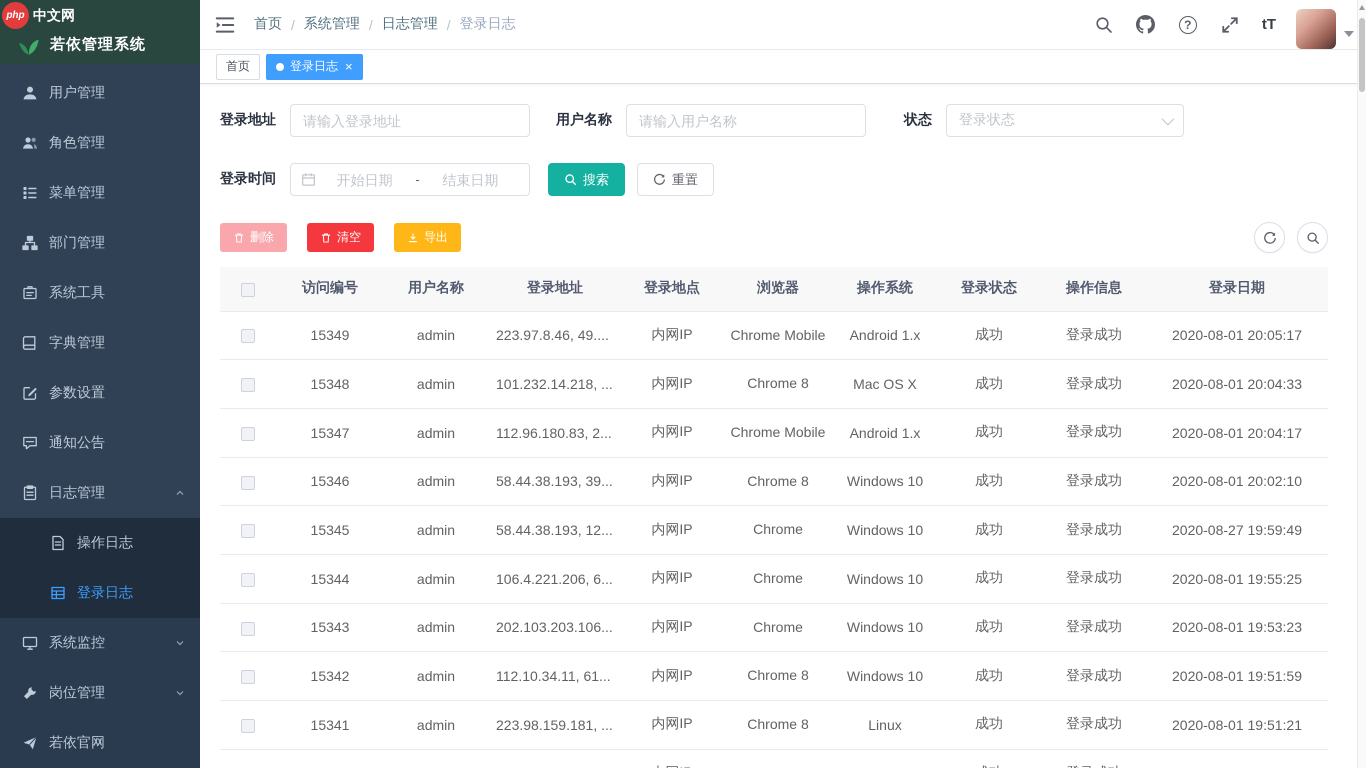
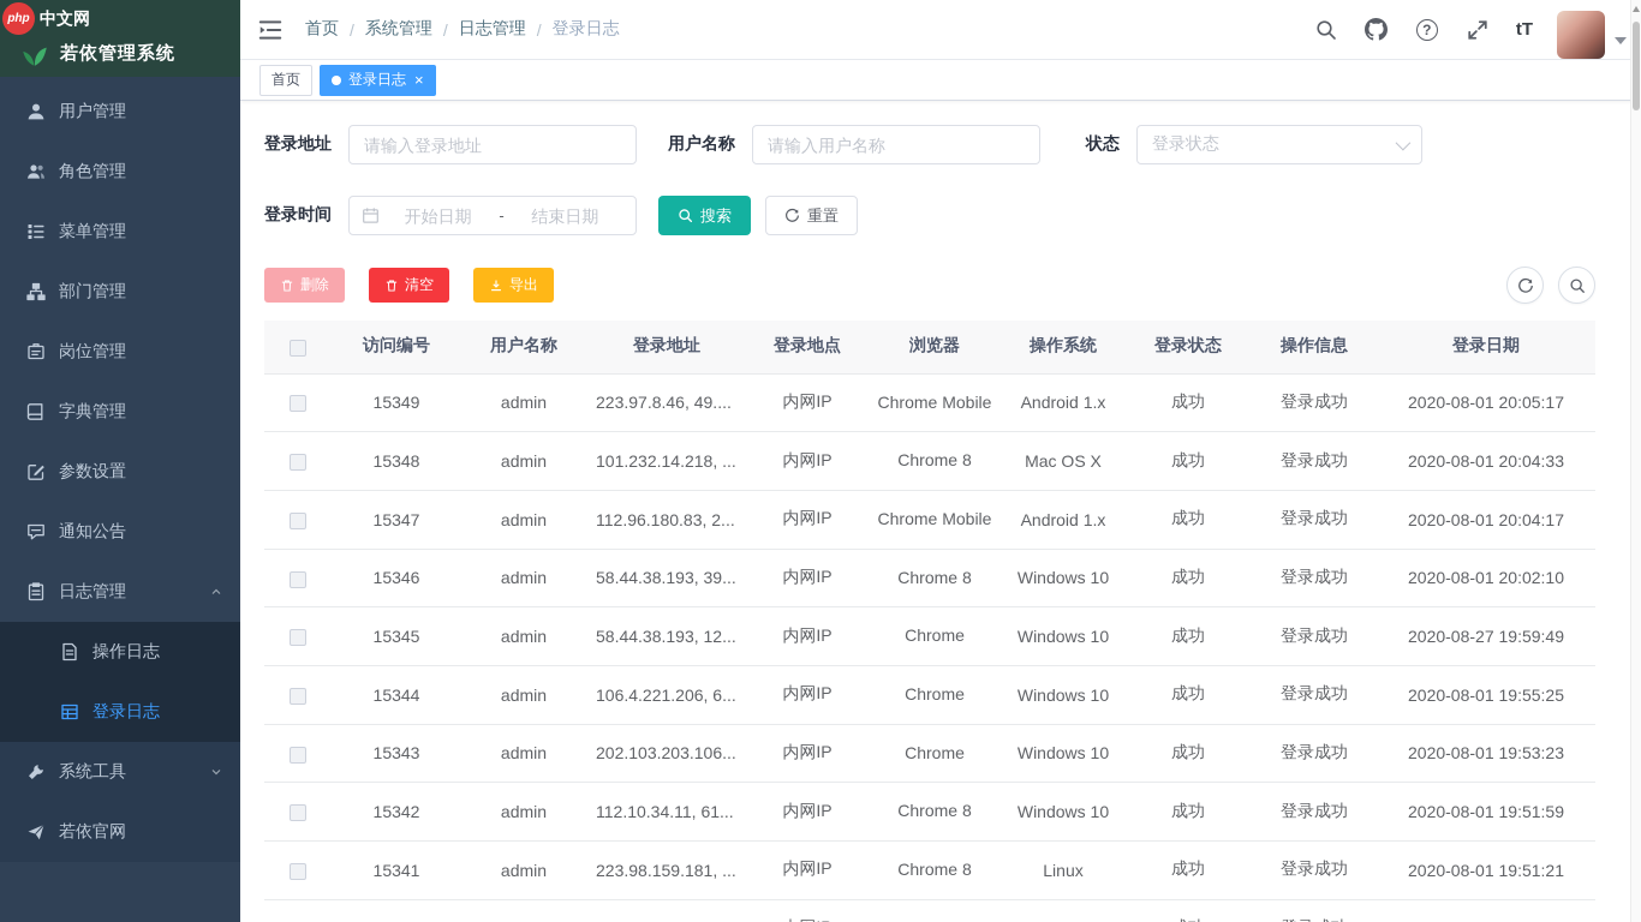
  php
  中文网
  若依管理系统
  用户管理
  角色管理
  菜单管理
  部门管理
- 系统工具
+ 岗位管理
  字典管理
  参数设置
  通知公告
  日志管理
  操作日志
  登录日志
- 系统监控
- 岗位管理
+ 系统工具
  若依官网
  首页
  /
  系统管理
  /
  日志管理
  /
  登录日志
  ?
  tT
  首页
  登录日志
  ×
  登录地址
  请输入登录地址
  用户名称
  请输入用户名称
  状态
  登录状态
  登录时间
  开始日期
  -
  结束日期
  搜索
  重置
  删除
  清空
  导出
  	访问编号	用户名称	登录地址	登录地点	浏览器	操作系统	登录状态	操作信息	登录日期
  	15349	admin	223.97.8.46, 49....	内网IP	Chrome Mobile	Android 1.x	成功	登录成功	2020-08-01 20:05:17
  	15348	admin	101.232.14.218, ...	内网IP	Chrome 8	Mac OS X	成功	登录成功	2020-08-01 20:04:33
  	15347	admin	112.96.180.83, 2...	内网IP	Chrome Mobile	Android 1.x	成功	登录成功	2020-08-01 20:04:17
  	15346	admin	58.44.38.193, 39...	内网IP	Chrome 8	Windows 10	成功	登录成功	2020-08-01 20:02:10
  	15345	admin	58.44.38.193, 12...	内网IP	Chrome	Windows 10	成功	登录成功	2020-08-27 19:59:49
  	15344	admin	106.4.221.206, 6...	内网IP	Chrome	Windows 10	成功	登录成功	2020-08-01 19:55:25
  	15343	admin	202.103.203.106...	内网IP	Chrome	Windows 10	成功	登录成功	2020-08-01 19:53:23
  	15342	admin	112.10.34.11, 61...	内网IP	Chrome 8	Windows 10	成功	登录成功	2020-08-01 19:51:59
  	15341	admin	223.98.159.181, ...	内网IP	Chrome 8	Linux	成功	登录成功	2020-08-01 19:51:21
